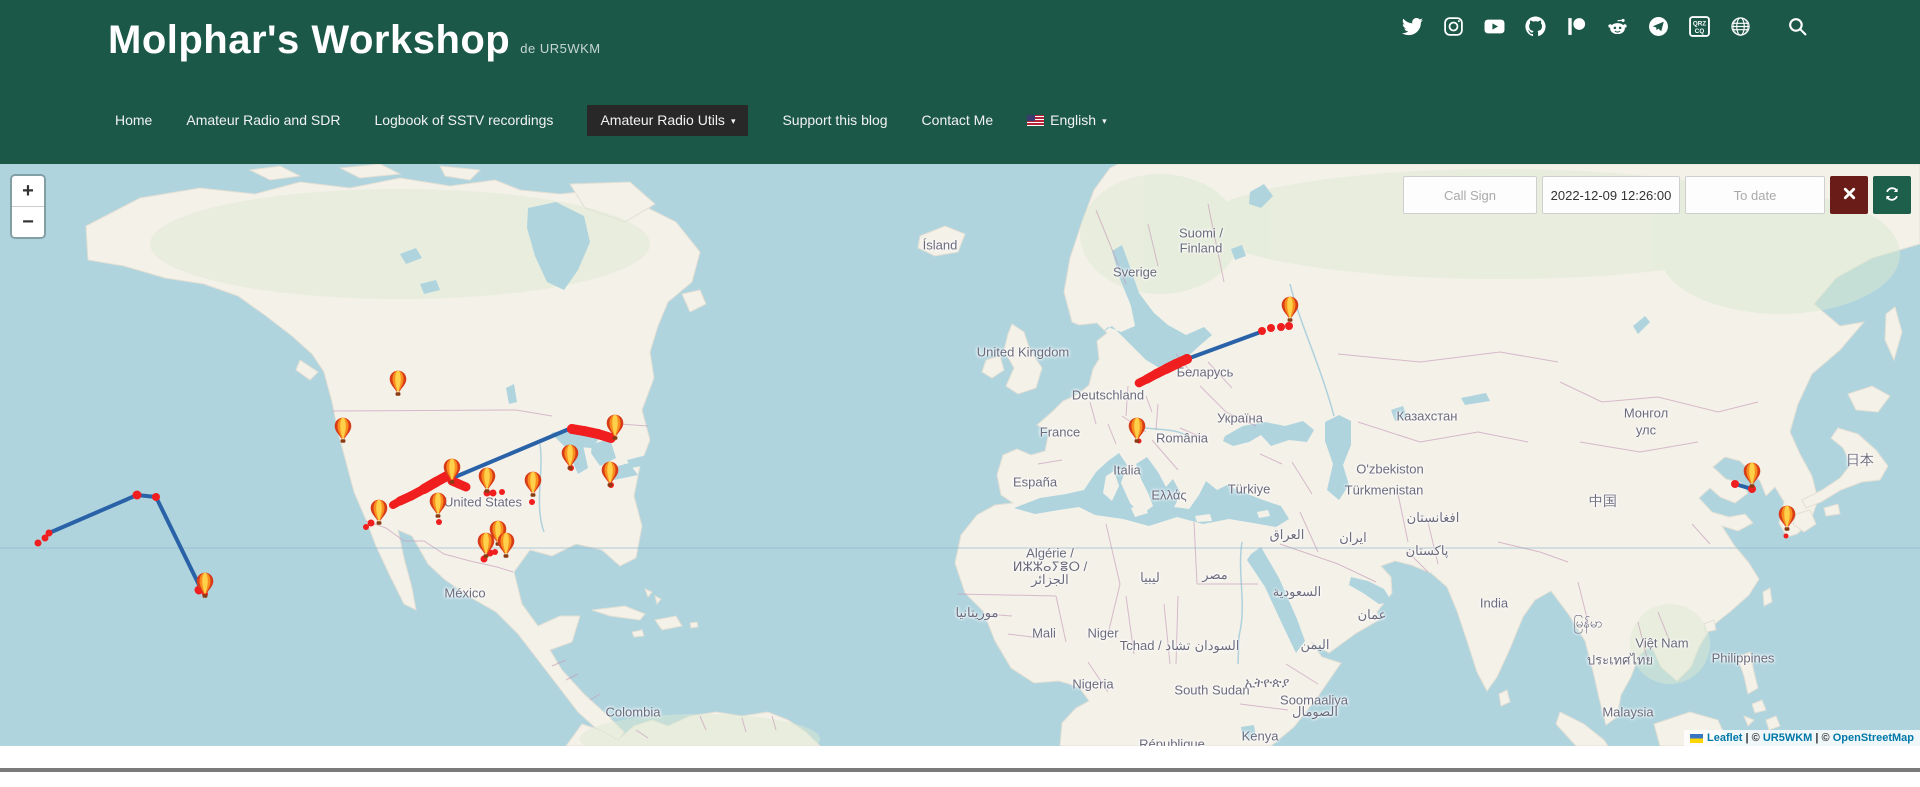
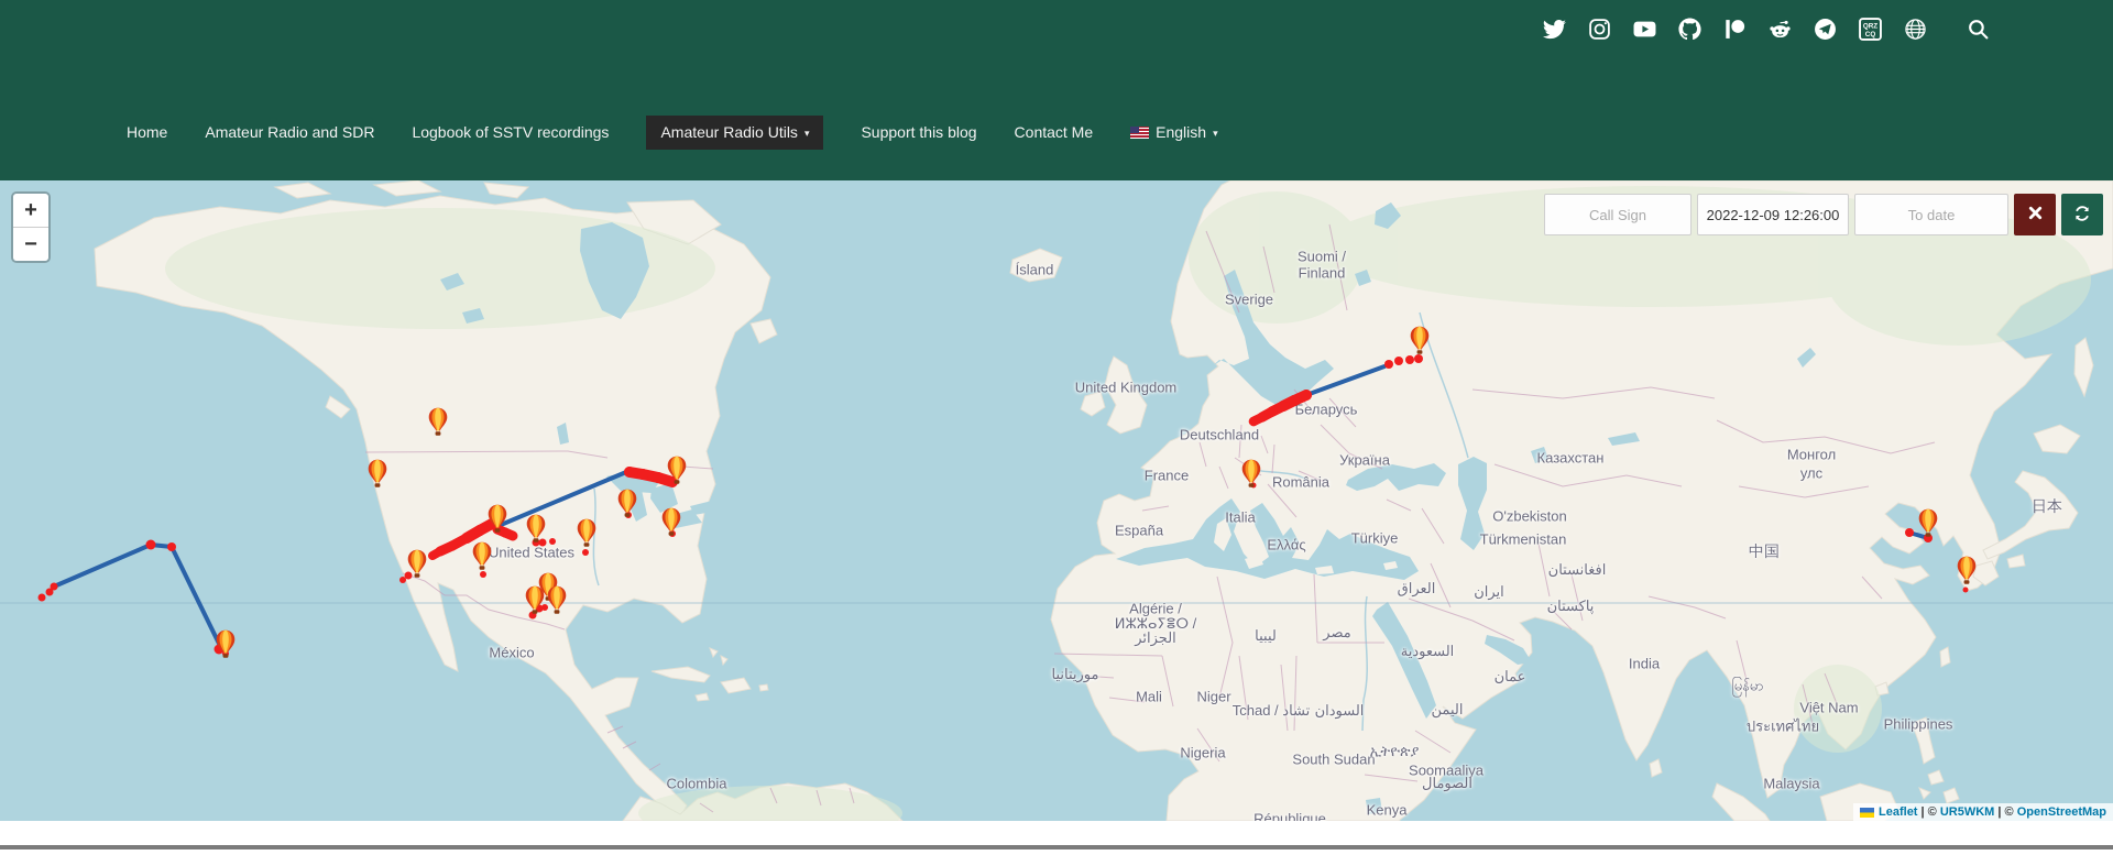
- Molphar's Workshop de UR5WKM
  Home
  Amateur Radio and SDR
  Logbook of SSTV recordings
  Amateur Radio Utils
  ▾
  Support this blog
  Contact Me
  English
  ▾
  Ísland
  Suomi /
  Finland
  Sverige
  United Kingdom
  Беларусь
  Deutschland
  France
  Україна
  România
  España
  Italia
  Ελλάς
  Türkiye
  Казахстан
  Монгол
  улс
  中国
  日本
  O'zbekiston
  Türkmenistan
  افغانستان
  ایران
  پاکستان
  العراق
  Algérie /
  ⵍⵣⵣⴰⵢⴻⵔ /
  الجزائر
  ليبيا
  مصر
  السعودية
  موريتانيا
  Mali
  Niger
  Tchad / تشاد
  السودان
  عمان
  اليمن
  Nigeria
  South Sudan
  ኢትዮጵያ
  Soomaaliya
  الصومال
  Kenya
  République
  United States
  México
  Colombia
  India
  မြန်မာ
  Việt Nam
  ประเทศไทย
  Philippines
  Malaysia
  +
  −
  Call Sign
  2022-12-09 12:26:00
  To date
  Leaflet | © UR5WKM | © OpenStreetMap
